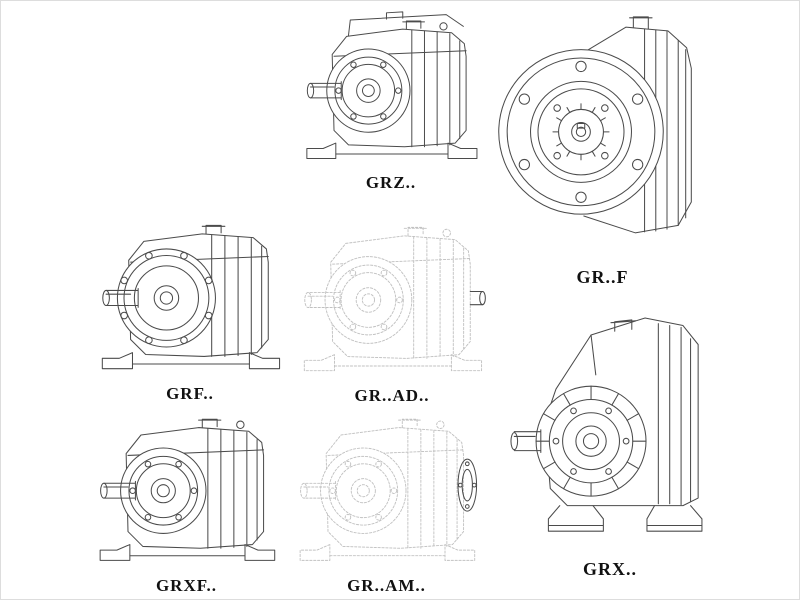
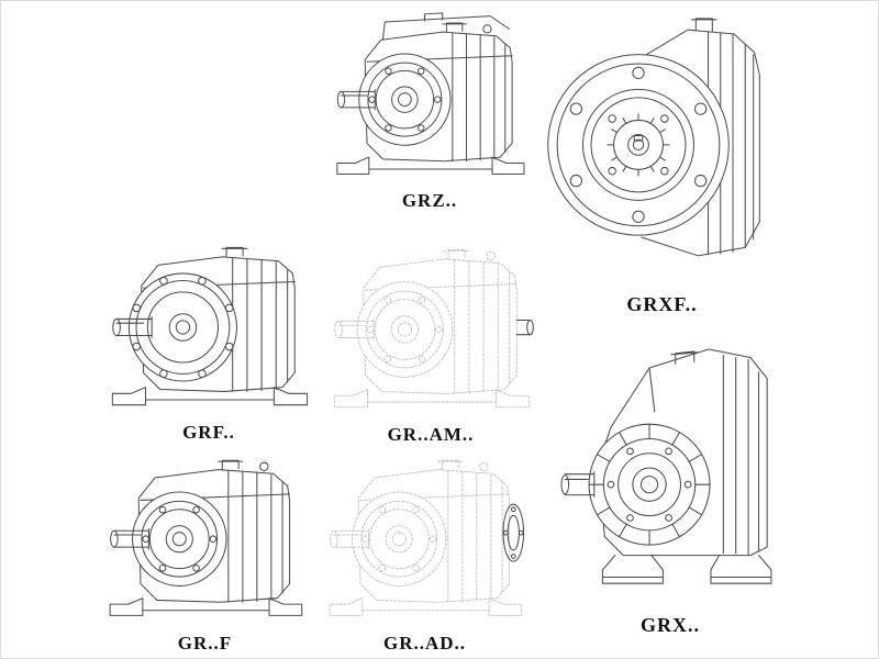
  GRZ..
- GR..F
+ GRXF..
  GRF..
- GR..AD..
+ GR..AM..
- GRXF..
+ GR..F
- GR..AM..
+ GR..AD..
  GRX..
